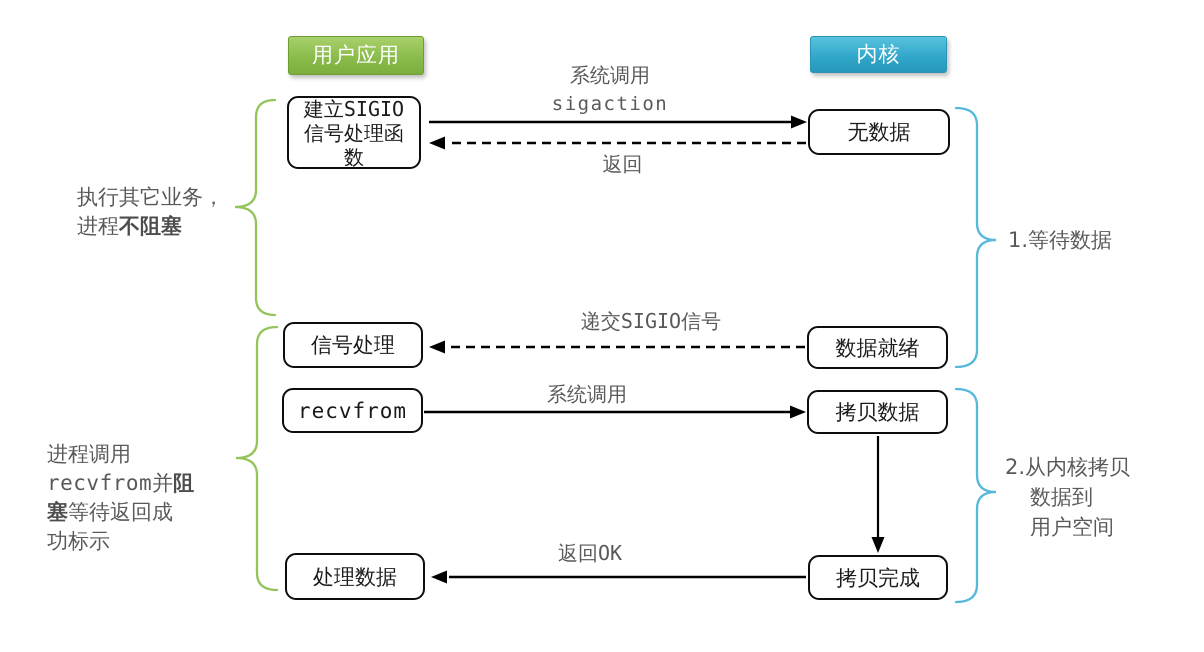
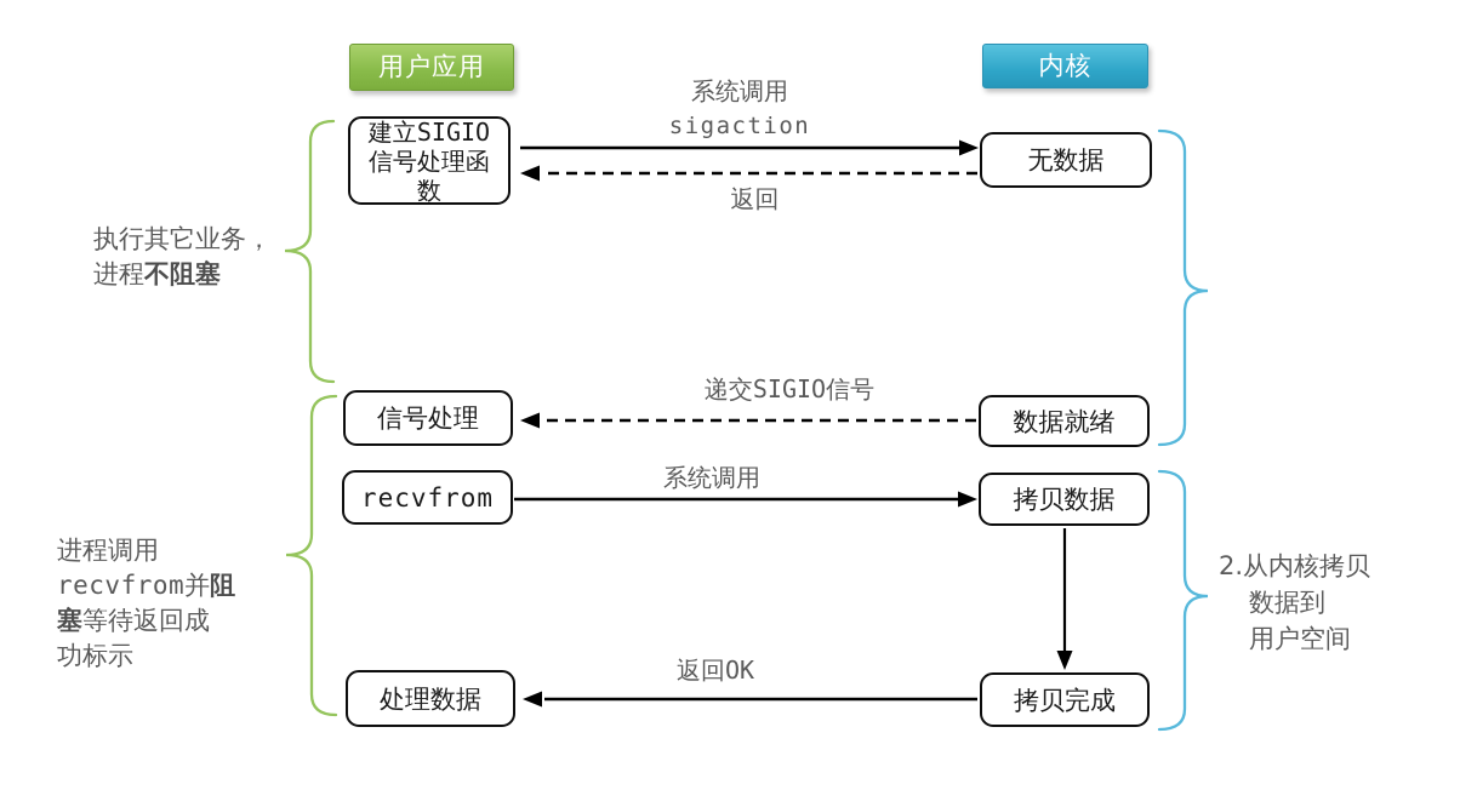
  用户应用
  内核
  建立SIGIO
  信号处理函
  数
  信号处理
  recvfrom
  处理数据
  无数据
  数据就绪
  拷贝数据
  拷贝完成
  系统调用
  sigaction
  返回
  递交SIGIO信号
  系统调用
  返回OK
  执行其它业务，
  进程不阻塞
  进程调用
  recvfrom并阻
  塞等待返回成
  功标示
- 1.等待数据
  2.从内核拷贝
  数据到
  用户空间
